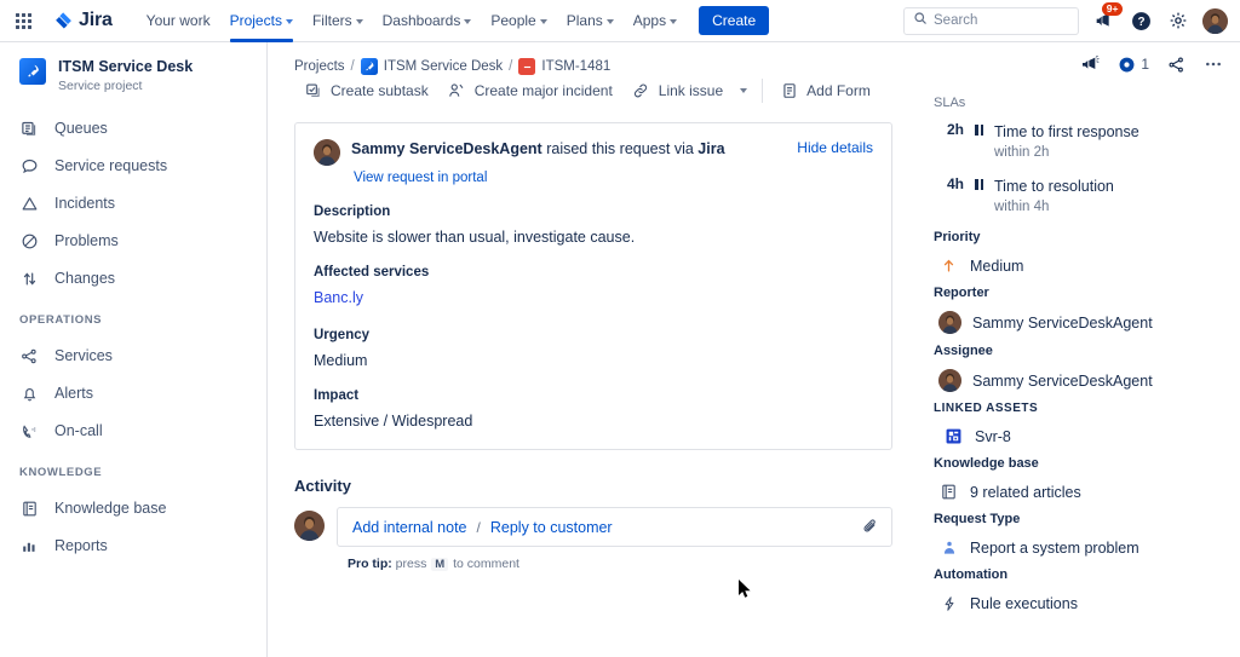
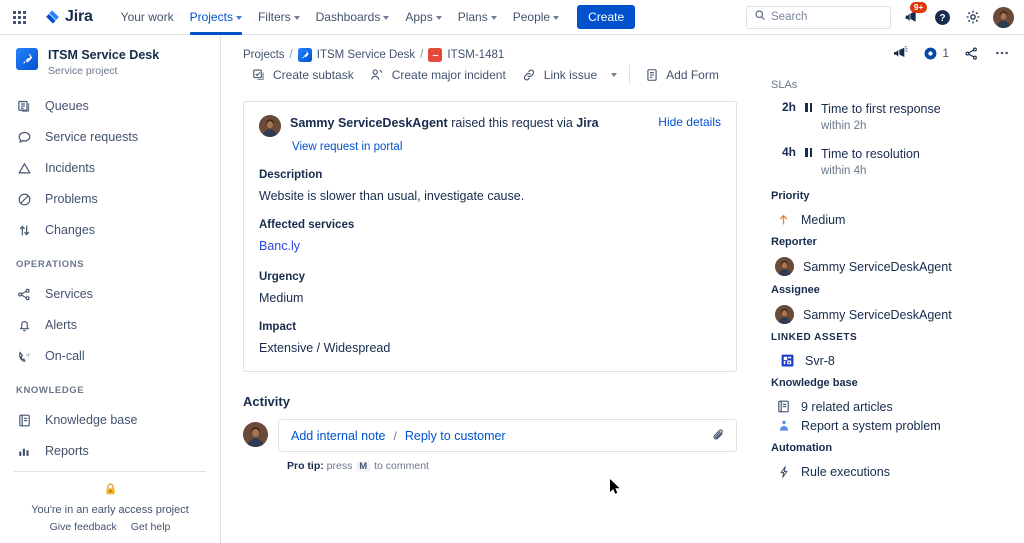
  Jira
  Your work
  Projects
  Filters
  Dashboards
- People
+ Apps
  Plans
- Apps
+ People
  Create
  Search
  9+
  ?
  ITSM Service Desk
  Service project
  Queues
  Service requests
  Incidents
  Problems
  Changes
  OPERATIONS
  Services
  Alerts
  On-call
  KNOWLEDGE
  Knowledge base
  Reports
+ You're in an early access project
+ Give feedback
+ Get help
  Projects
  /
  ITSM Service Desk
  /
  ITSM-1481
  Create subtask
  Create major incident
  Link issue
  Add Form
  Sammy ServiceDeskAgent raised this request via Jira
  Hide details
  View request in portal
  Description
  Website is slower than usual, investigate cause.
  Affected services
  Banc.ly
  Urgency
  Medium
  Impact
  Extensive / Widespread
  Activity
  Add internal note
  /
  Reply to customer
  Pro tip: press M to comment
  1
  SLAs
  2h
  Time to first response
  within 2h
  4h
  Time to resolution
  within 4h
  Priority
  Medium
  Reporter
  Sammy ServiceDeskAgent
  Assignee
  Sammy ServiceDeskAgent
  LINKED ASSETS
  Svr-8
  Knowledge base
  9 related articles
- Request Type
  Report a system problem
  Automation
  Rule executions
